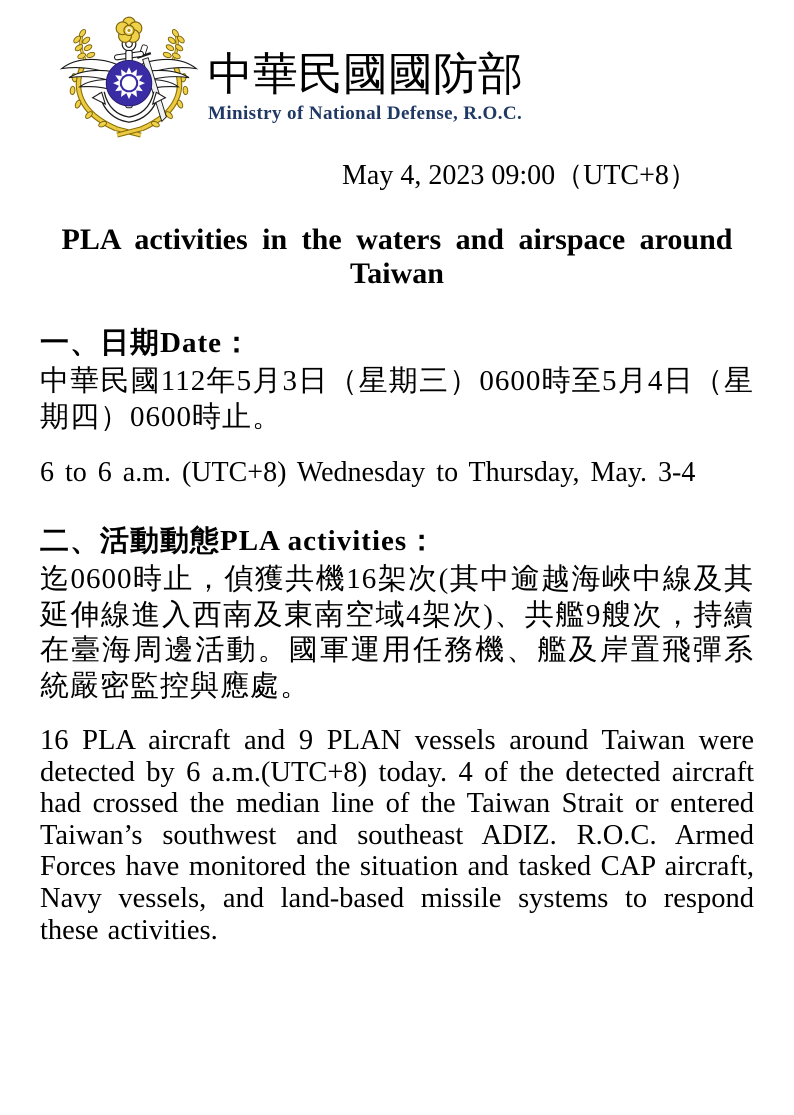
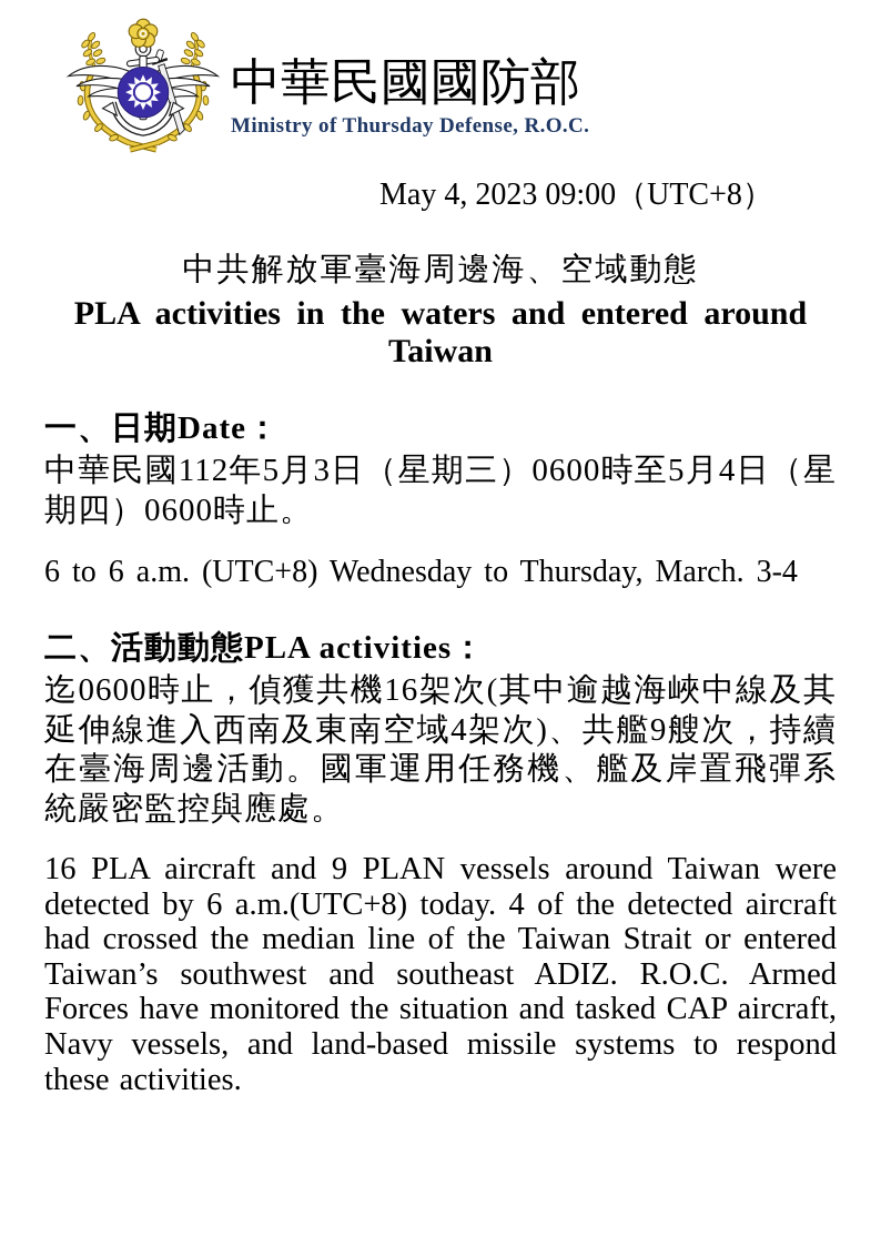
  中華民國國防部
- Ministry of National Defense, R.O.C.
+ Ministry of Thursday Defense, R.O.C.
  May 4, 2023 09:00（UTC+8）
+ 中共解放軍臺海周邊海、空域動態
- PLA activities in the waters and airspace around Taiwan
+ PLA activities in the waters and entered around Taiwan
  一、日期Date：
  中華民國112年5月3日（星期三）0600時至5月4日（星期四）0600時止。
- 6 to 6 a.m. (UTC+8) Wednesday to Thursday, May. 3-4
+ 6 to 6 a.m. (UTC+8) Wednesday to Thursday, March. 3-4
  二、活動動態PLA activities：
  迄0600時止，偵獲共機16架次(其中逾越海峽中線及其延伸線進入西南及東南空域4架次)、共艦9艘次，持續在臺海周邊活動。國軍運用任務機、艦及岸置飛彈系統嚴密監控與應處。
  16 PLA aircraft and 9 PLAN vessels around Taiwan were detected by 6 a.m.(UTC+8) today. 4 of the detected aircraft had crossed the median line of the Taiwan Strait or entered Taiwan’s southwest and southeast ADIZ. R.O.C. Armed Forces have monitored the situation and tasked CAP aircraft, Navy vessels, and land-based missile systems to respond these activities.
